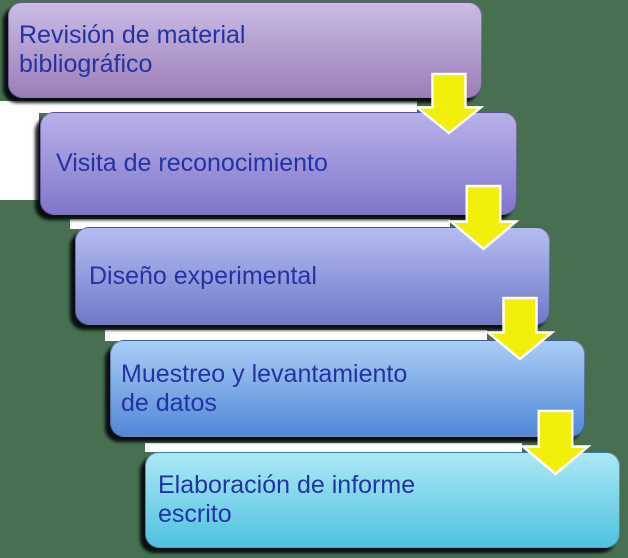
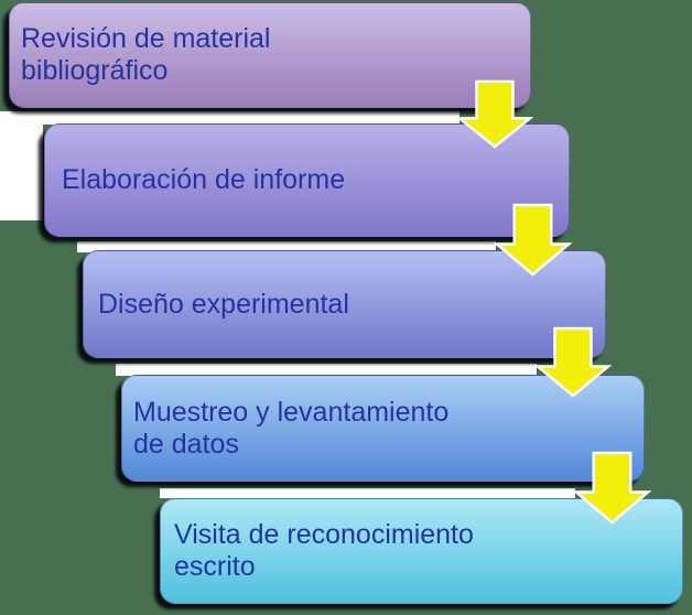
  Revisión de material
  bibliográfico
- Visita de reconocimiento
+ Elaboración de informe
  Diseño experimental
  Muestreo y levantamiento
  de datos
- Elaboración de informe
+ Visita de reconocimiento
  escrito
